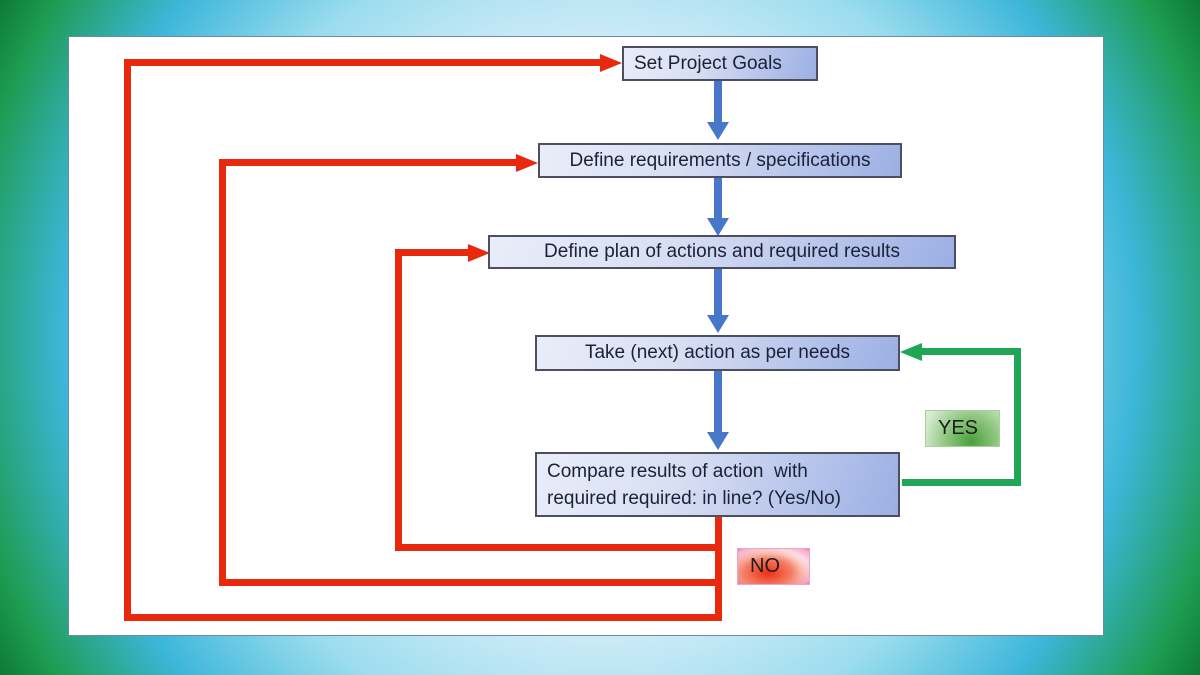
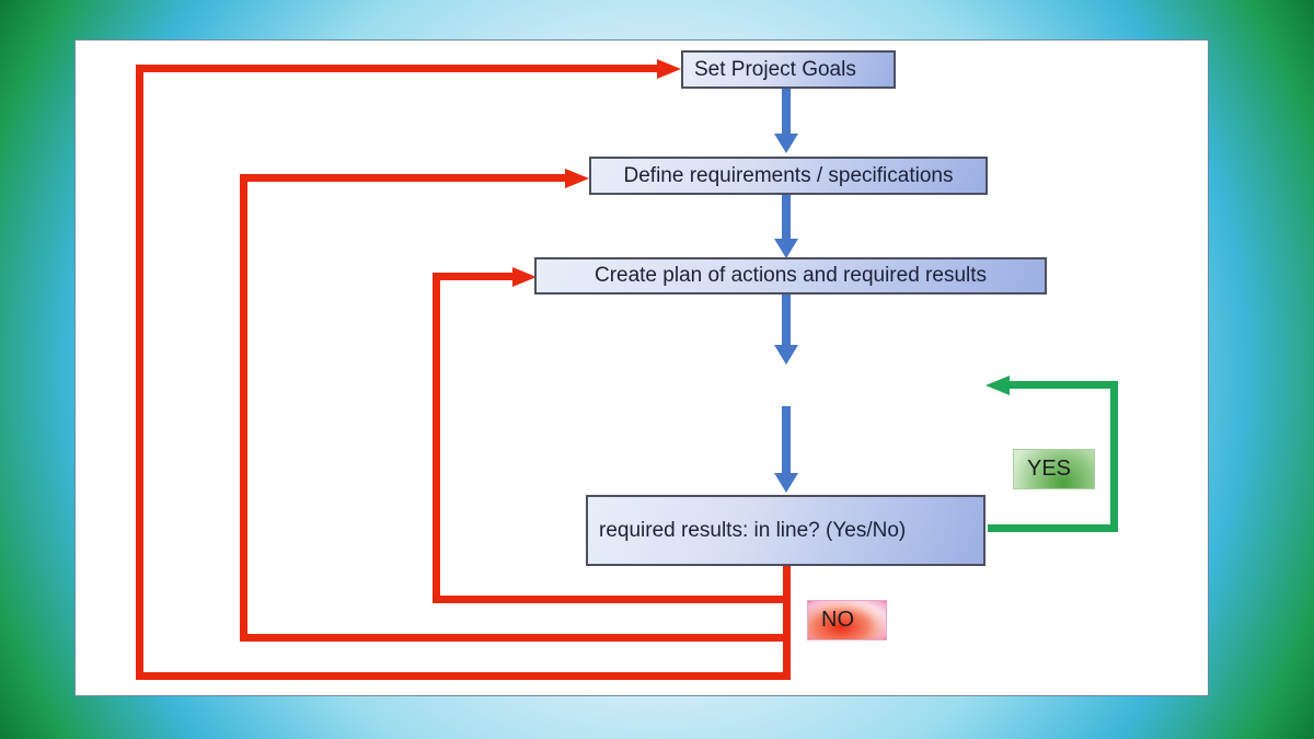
  Set Project Goals
  Define requirements / specifications
- Define plan of actions and required results
+ Create plan of actions and required results
- Take (next) action as per needs
- Compare results of action with
- required required: in line? (Yes/No)
+ required results: in line? (Yes/No)
  YES
  NO
